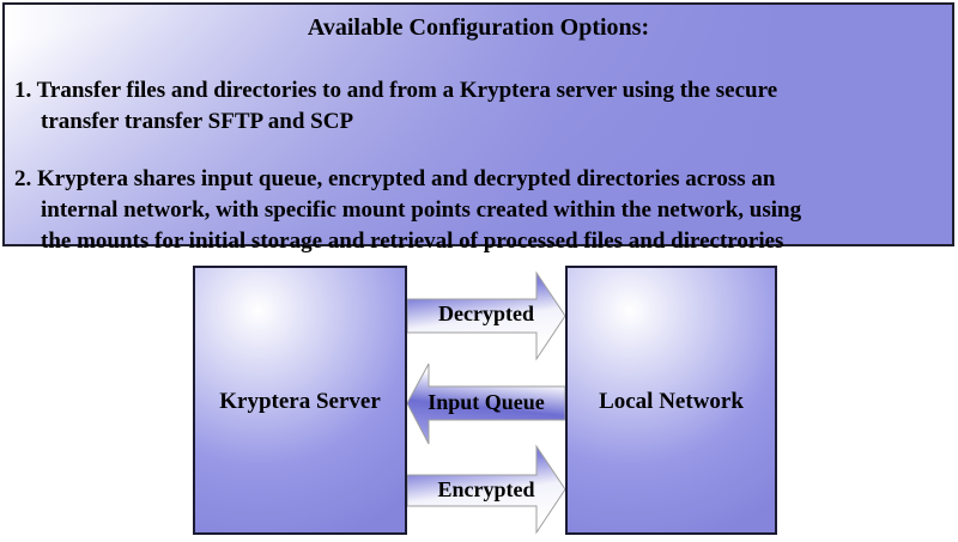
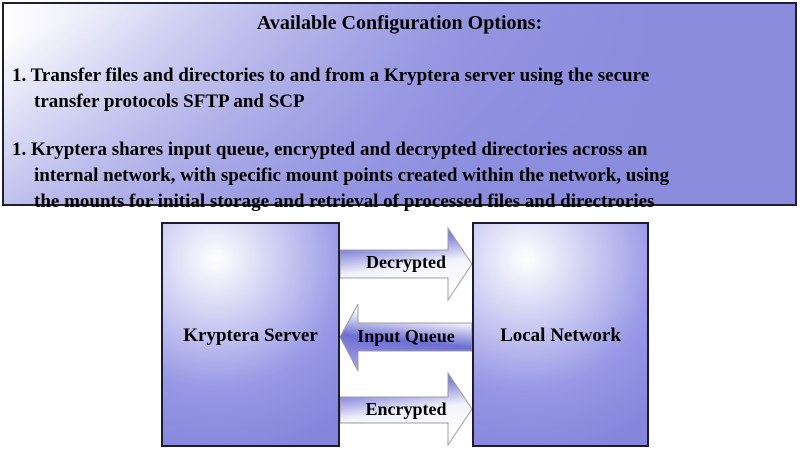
  Available Configuration Options:
  1. Transfer files and directories to and from a Kryptera server using the secure
- transfer transfer SFTP and SCP
+ transfer protocols SFTP and SCP
- 2. Kryptera shares input queue, encrypted and decrypted directories across an
+ 1. Kryptera shares input queue, encrypted and decrypted directories across an
  internal network, with specific mount points created within the network, using
  the mounts for initial storage and retrieval of processed files and directrories
  Kryptera Server
  Local Network
  Decrypted
  Input Queue
  Encrypted
